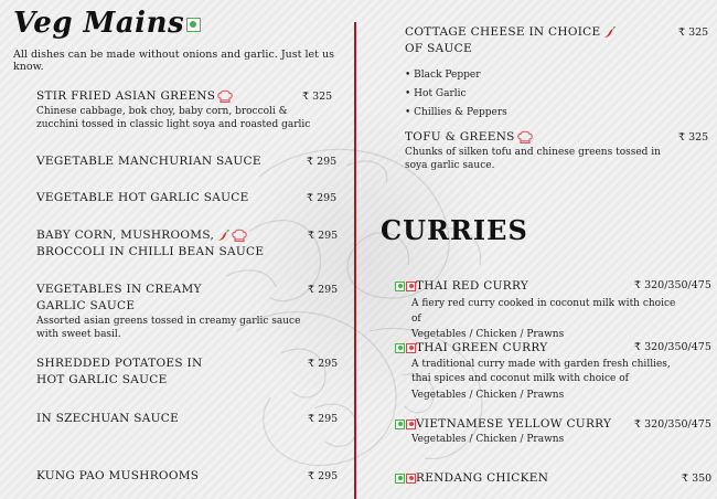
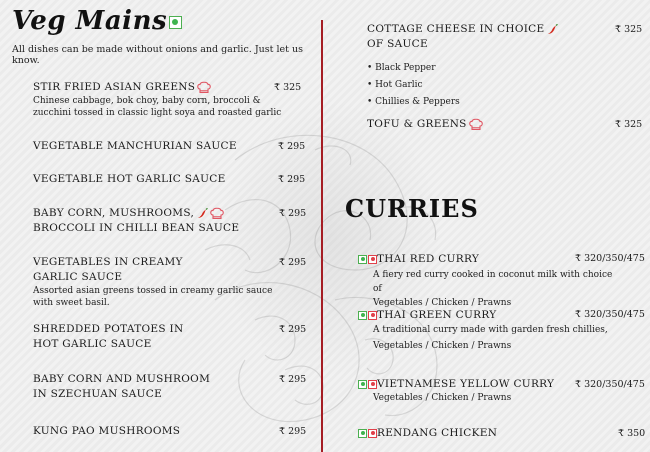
  Veg Mains
  All dishes can be made without onions and garlic. Just let us know.
  STIR FRIED ASIAN GREENS
  Chinese cabbage, bok choy, baby corn, broccoli & zucchini tossed in classic light soya and roasted garlic
  ₹ 325
  VEGETABLE MANCHURIAN SAUCE
  ₹ 295
  VEGETABLE HOT GARLIC SAUCE
  ₹ 295
  BABY CORN, MUSHROOMS,
  BROCCOLI IN CHILLI BEAN SAUCE
  ₹ 295
  VEGETABLES IN CREAMY
  GARLIC SAUCE
  Assorted asian greens tossed in creamy garlic sauce with sweet basil.
  ₹ 295
  SHREDDED POTATOES IN
  HOT GARLIC SAUCE
  ₹ 295
+ BABY CORN AND MUSHROOM
  IN SZECHUAN SAUCE
  ₹ 295
  KUNG PAO MUSHROOMS
  ₹ 295
  COTTAGE CHEESE IN CHOICE
  OF SAUCE
  Black Pepper
  Hot Garlic
  Chillies & Peppers
  ₹ 325
  TOFU & GREENS
- Chunks of silken tofu and chinese greens tossed in soya garlic sauce.
  ₹ 325
  CURRIES
  THAI RED CURRY
  A fiery red curry cooked in coconut milk with choice of
  Vegetables / Chicken / Prawns
  ₹ 320/350/475
  THAI GREEN CURRY
  A traditional curry made with garden fresh chillies,
- thai spices and coconut milk with choice of
  Vegetables / Chicken / Prawns
  ₹ 320/350/475
  VIETNAMESE YELLOW CURRY
  Vegetables / Chicken / Prawns
  ₹ 320/350/475
  RENDANG CHICKEN
  ₹ 350
